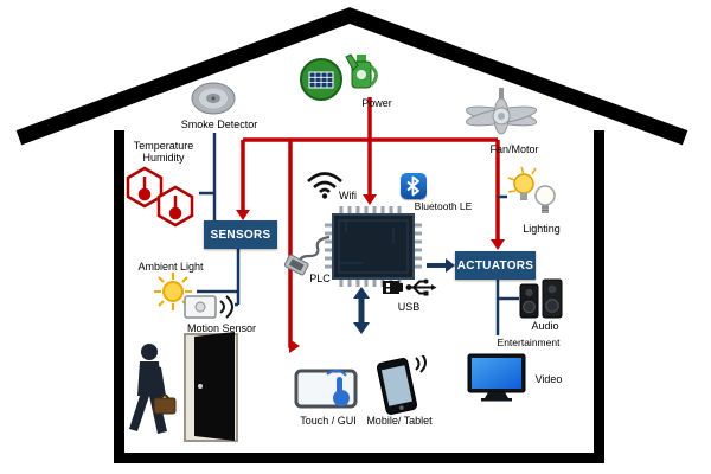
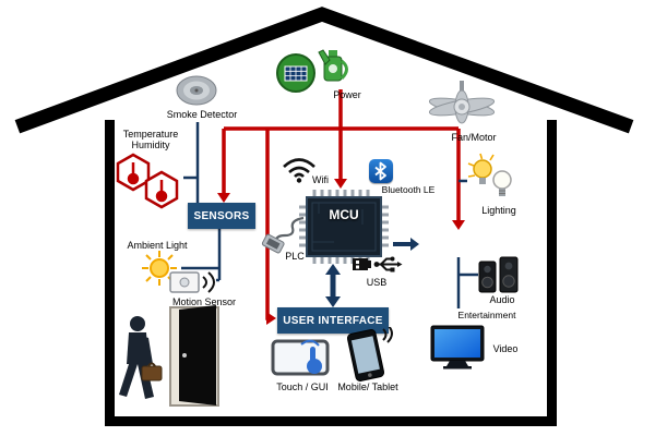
  Smoke Detector
  Temperature
  Humidity
  SENSORS
  Ambient Light
  Motion Sensor
  Power
  Wifi
  Bluetooth LE
+ MCU
  PLC
  USB
+ USER INTERFACE
  Touch / GUI
  Mobile/ Tablet
  Fan/Motor
  Lighting
- ACTUATORS
  Audio
  Entertainment
  Video
